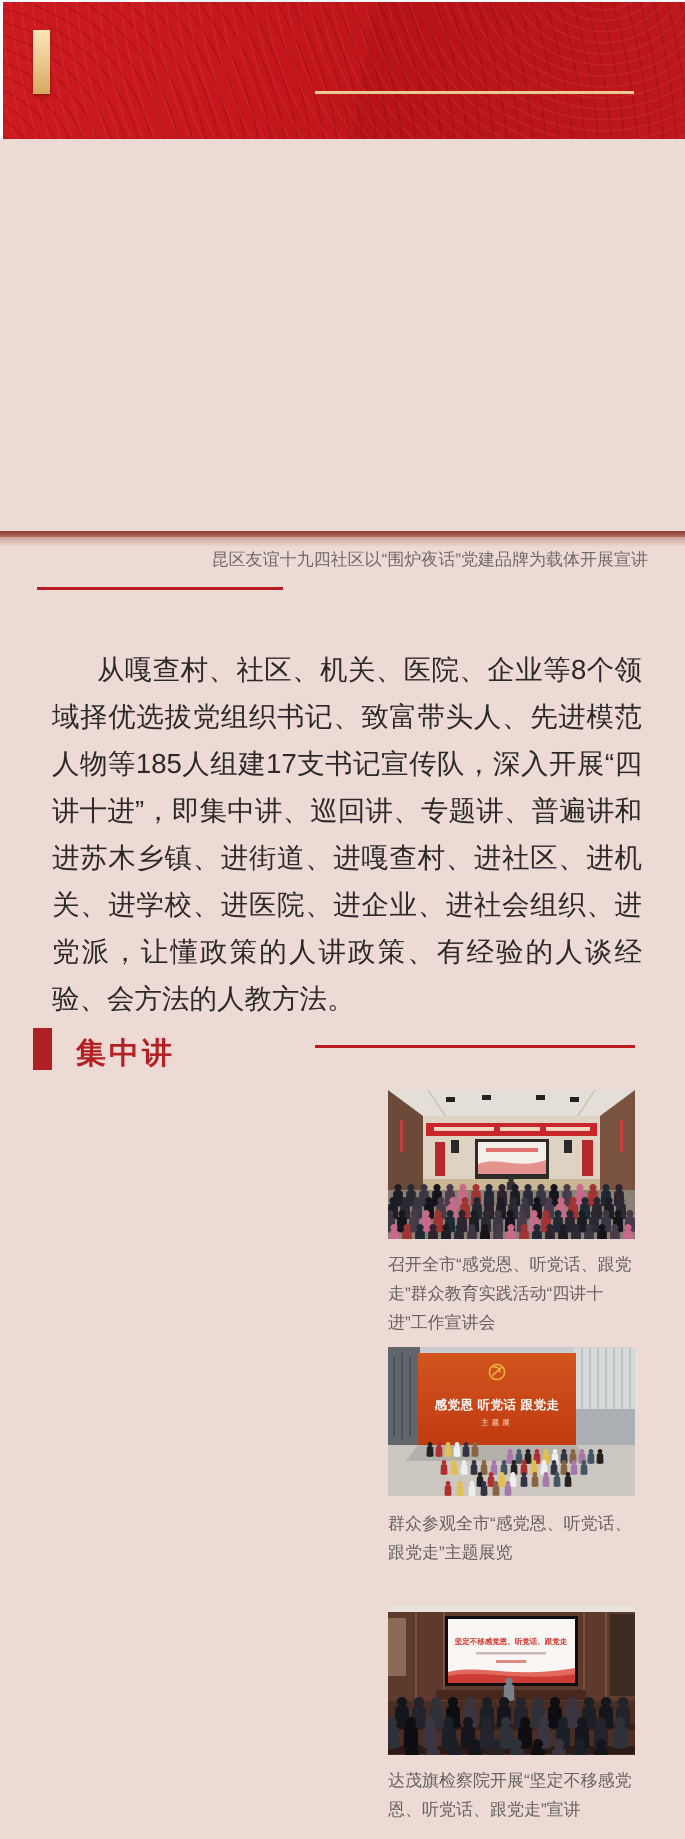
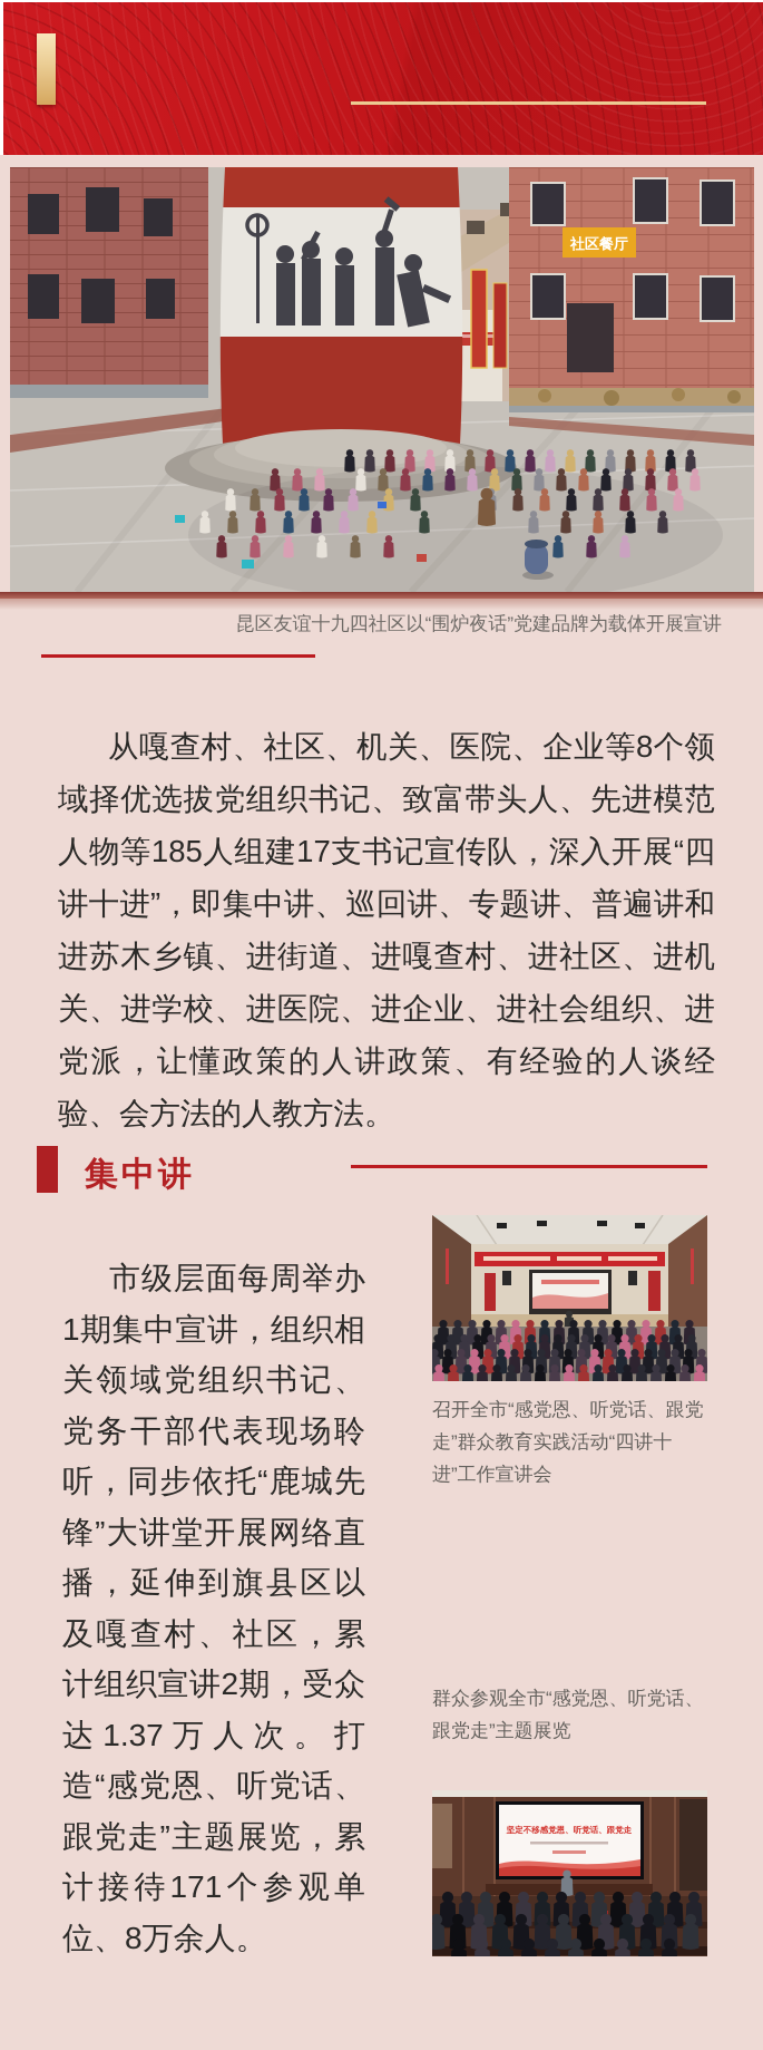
+ 社区餐厅
  昆区友谊十九四社区以“围炉夜话”党建品牌为载体开展宣讲
  从嘎查村、社区、机关、医院、企业等8个领域择优选拔党组织书记、致富带头人、先进模范人物等185人组建17支书记宣传队，深入开展“四讲十进”，即集中讲、巡回讲、专题讲、普遍讲和进苏木乡镇、进街道、进嘎查村、进社区、进机关、进学校、进医院、进企业、进社会组织、进党派，让懂政策的人讲政策、有经验的人谈经验、会方法的人教方法。
  集中讲
+ 市级层面每周举办1期集中宣讲，组织相关领域党组织书记、党务干部代表现场聆听，同步依托“鹿城先锋”大讲堂开展网络直播，延伸到旗县区以及嘎查村、社区，累计组织宣讲2期，受众达1.37万人次。打造“感党恩、听党话、跟党走”主题展览，累计接待171个参观单位、8万余人。
  召开全市“感党恩、听党话、跟党走”群众教育实践活动“四讲十进”工作宣讲会
- 感党恩 听党话 跟党走
- 主题展
  群众参观全市“感党恩、听党话、跟党走”主题展览
  坚定不移感党恩、听党话、跟党走
- 达茂旗检察院开展“坚定不移感党恩、听党话、跟党走”宣讲
